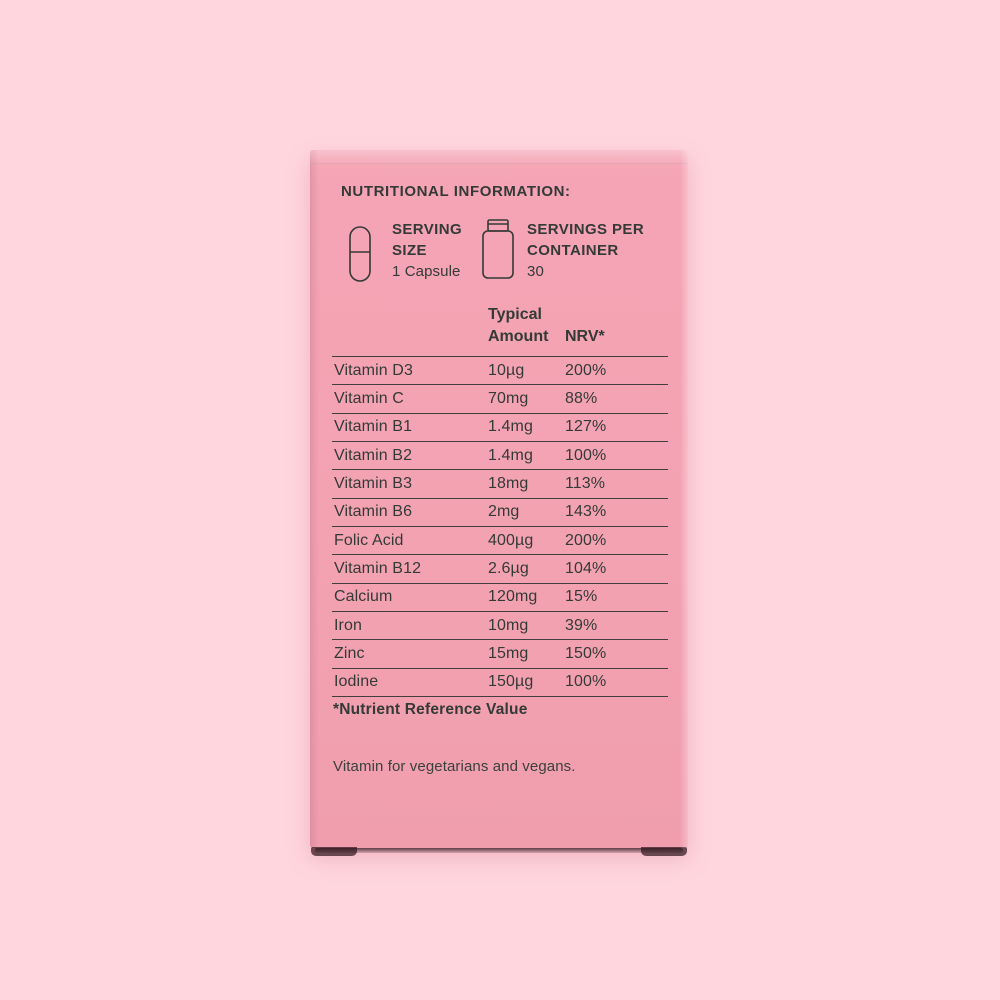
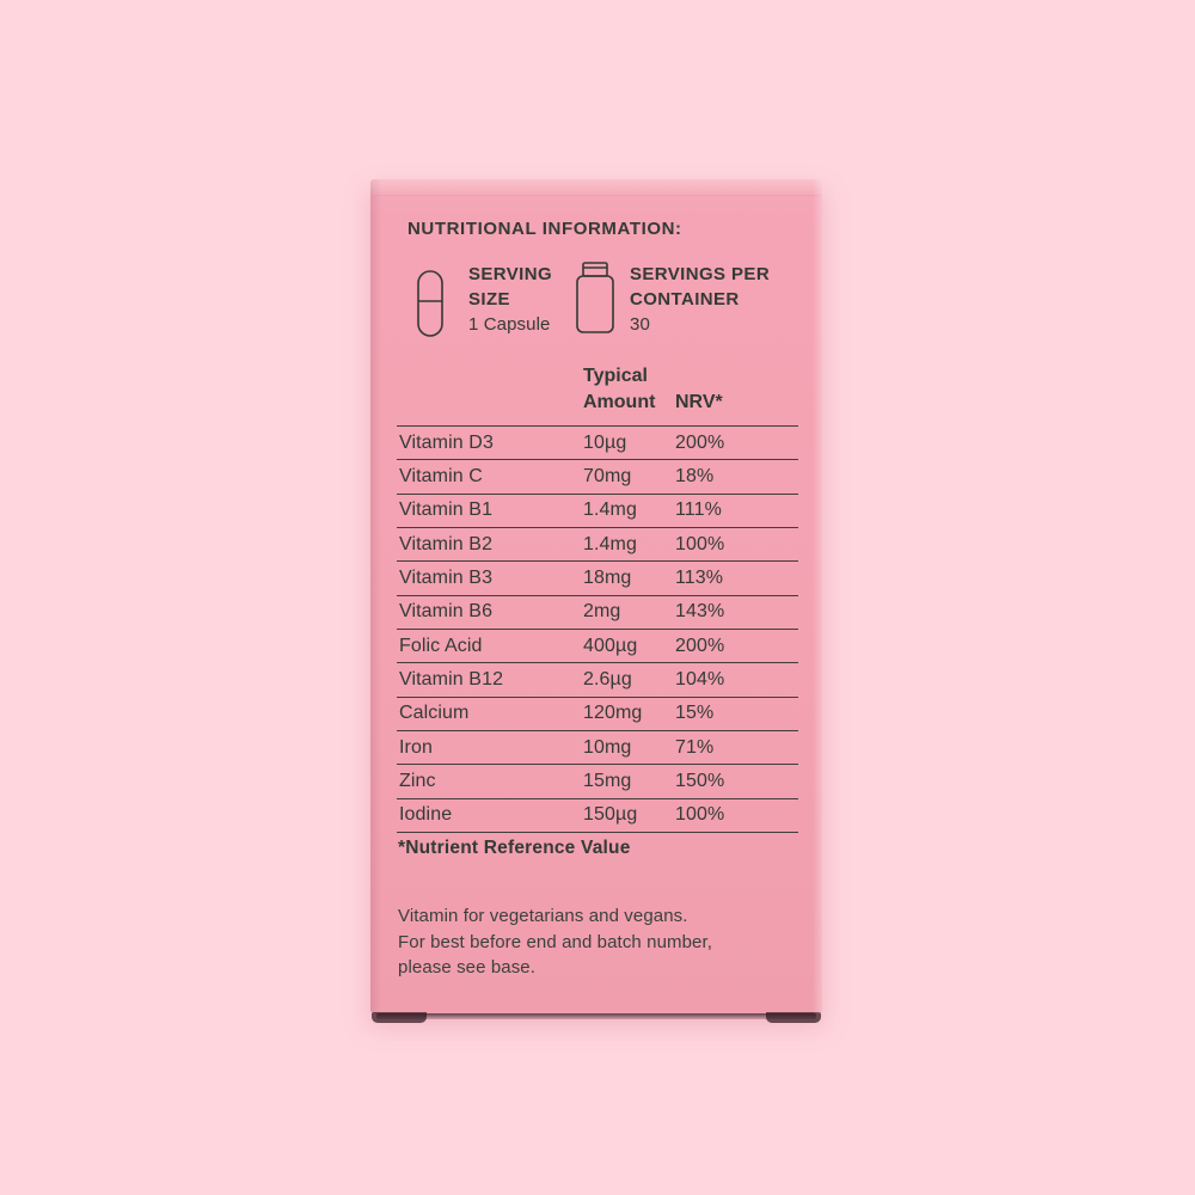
  NUTRITIONAL INFORMATION:
  SERVING
  SIZE
  1 Capsule
  SERVINGS PER
  CONTAINER
  30
  Typical
  Amount
  NRV*
  Vitamin D3
  10µg
  200%
  Vitamin C
  70mg
- 88%
+ 18%
  Vitamin B1
  1.4mg
- 127%
+ 111%
  Vitamin B2
  1.4mg
  100%
  Vitamin B3
  18mg
  113%
  Vitamin B6
  2mg
  143%
  Folic Acid
  400µg
  200%
  Vitamin B12
  2.6µg
  104%
  Calcium
  120mg
  15%
  Iron
  10mg
- 39%
+ 71%
  Zinc
  15mg
  150%
  Iodine
  150µg
  100%
  *Nutrient Reference Value
  Vitamin for vegetarians and vegans.
+ For best before end and batch number,
+ please see base.
